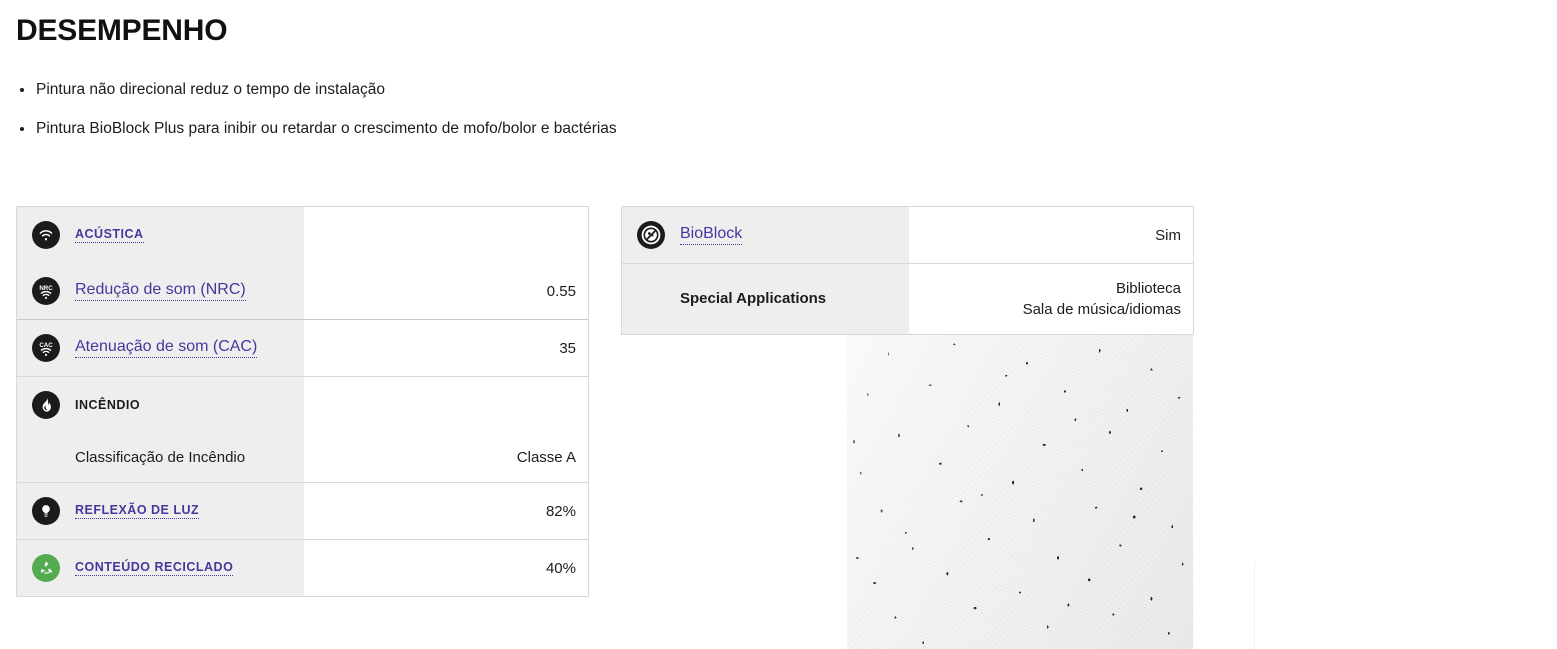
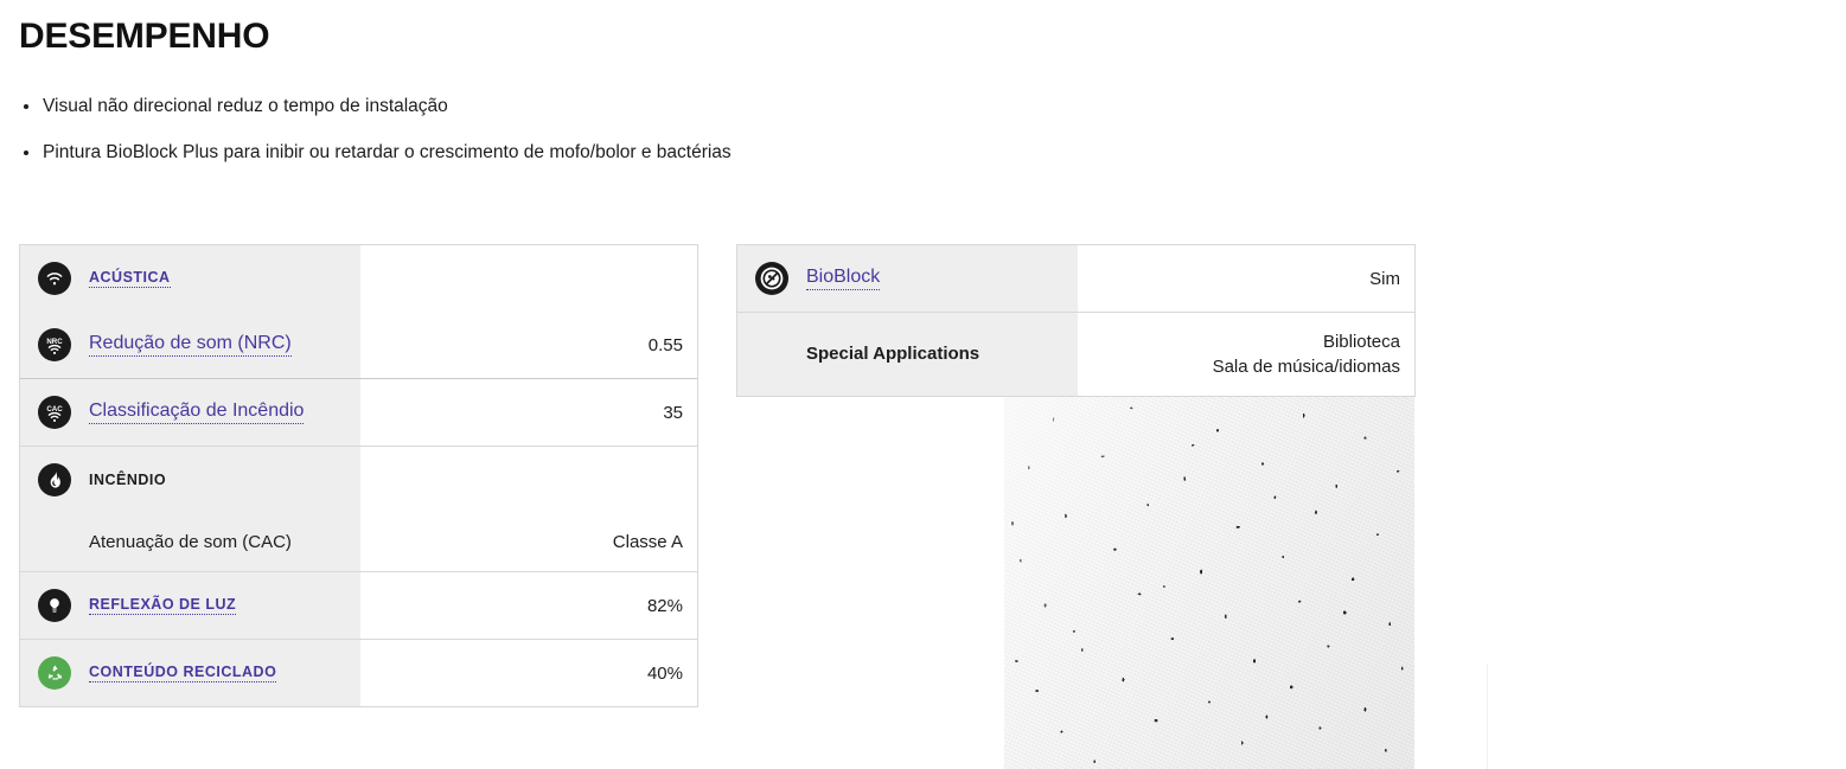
  DESEMPENHO
- Pintura não direcional reduz o tempo de instalação
+ Visual não direcional reduz o tempo de instalação
  Pintura BioBlock Plus para inibir ou retardar o crescimento de mofo/bolor e bactérias
  ACÚSTICA
  Redução de som (NRC)
  0.55
- Atenuação de som (CAC)
+ Classificação de Incêndio
  35
  INCÊNDIO
- Classificação de Incêndio
+ Atenuação de som (CAC)
  Classe A
  REFLEXÃO DE LUZ
  82%
  CONTEÚDO RECICLADO
  40%
  BioBlock
  Sim
  Special Applications
  Biblioteca
  Sala de música/idiomas
